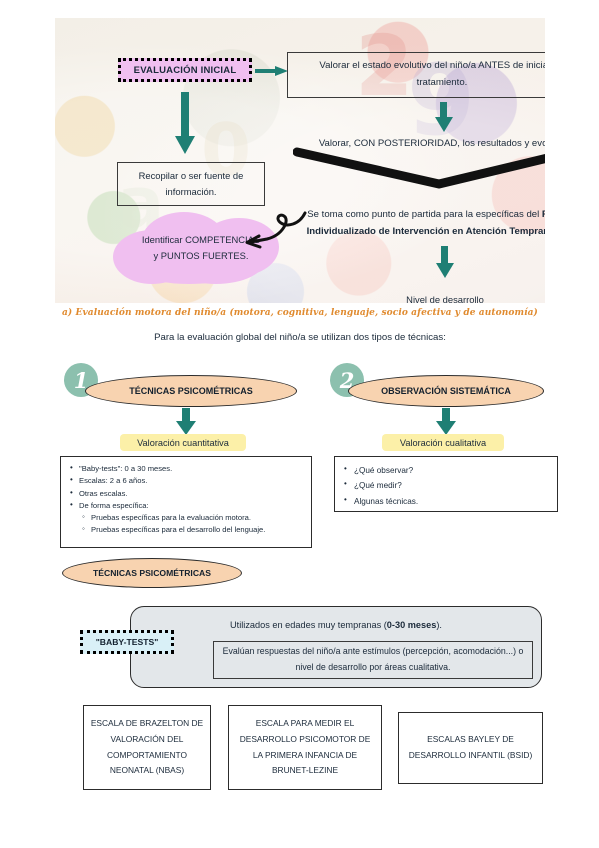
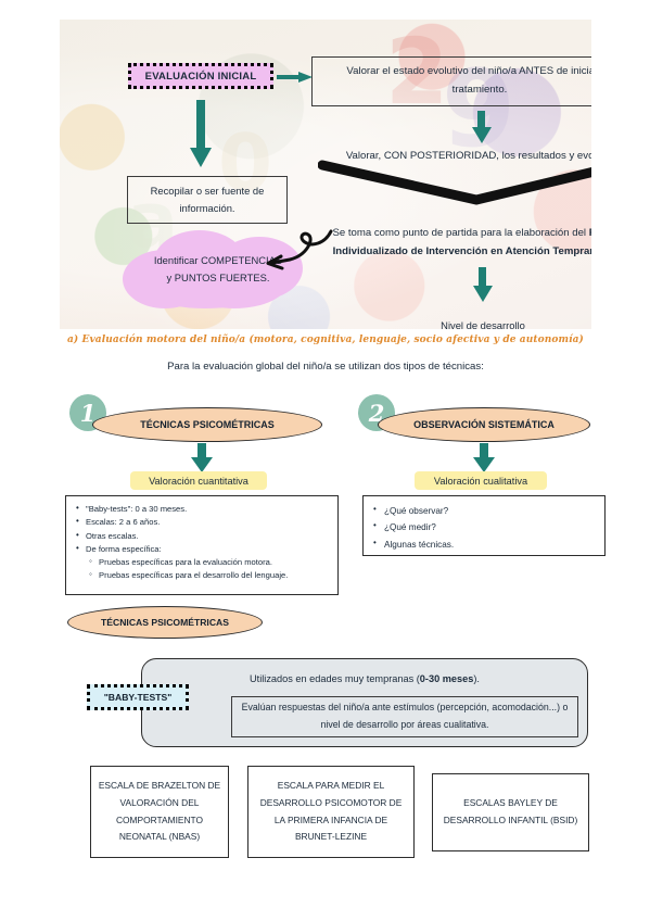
  EVALUACIÓN INICIAL
  Valorar el estado evolutivo del niño/a ANTES de inici tratamiento.
  Valorar, CON POSTERIORIDAD, los resultados y evo
  Recopilar o ser fuente de información.
  Identificar COMPETENCI
  y PUNTOS FUERTES.
- Se toma como punto de partida para la específicas del Individualizado de Intervención en Atención Tempra
+ Se toma como punto de partida para la elaboración del Individualizado de Intervención en Atención Tempra
  Nivel de desarrollo
  a) Evaluación motora del niño/a (motora, cognitiva, lenguaje, socio afectiva y de autonomía)
  Para la evaluación global del niño/a se utilizan dos tipos de técnicas:
  1
  2
  TÉCNICAS PSICOMÉTRICAS
  OBSERVACIÓN SISTEMÁTICA
  Valoración cuantitativa
  Valoración cualitativa
  "Baby-tests": 0 a 30 meses.
  Escalas: 2 a 6 años.
  Otras escalas.
  De forma específica:
  Pruebas específicas para la evaluación motora.
  Pruebas específicas para el desarrollo del lenguaje.
  ¿Qué observar?
  ¿Qué medir?
  Algunas técnicas.
  TÉCNICAS PSICOMÉTRICAS
  Utilizados en edades muy tempranas (0-30 meses).
  Evalúan respuestas del niño/a ante estímulos (percepción, acomodación...) o nivel de desarrollo por áreas cualitativa.
  "BABY-TESTS"
  ESCALA DE BRAZELTON DE VALORACIÓN DEL COMPORTAMIENTO NEONATAL (NBAS)
  ESCALA PARA MEDIR EL DESARROLLO PSICOMOTOR DE LA PRIMERA INFANCIA DE BRUNET-LEZINE
  ESCALAS BAYLEY DE DESARROLLO INFANTIL (BSID)
